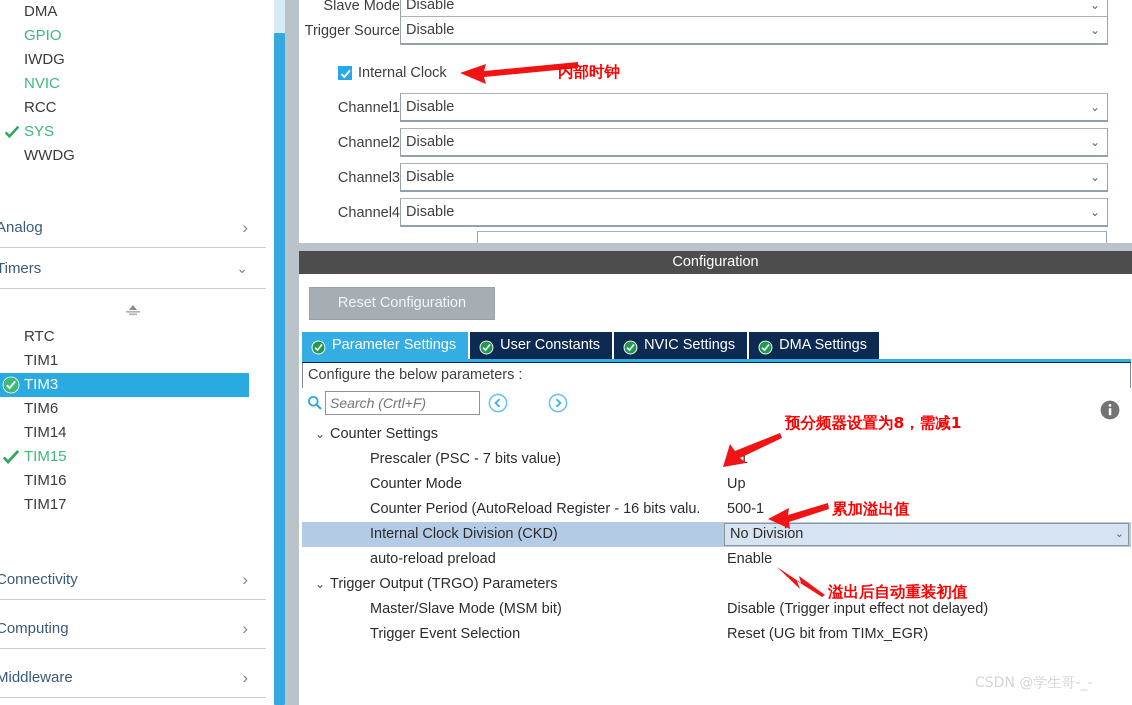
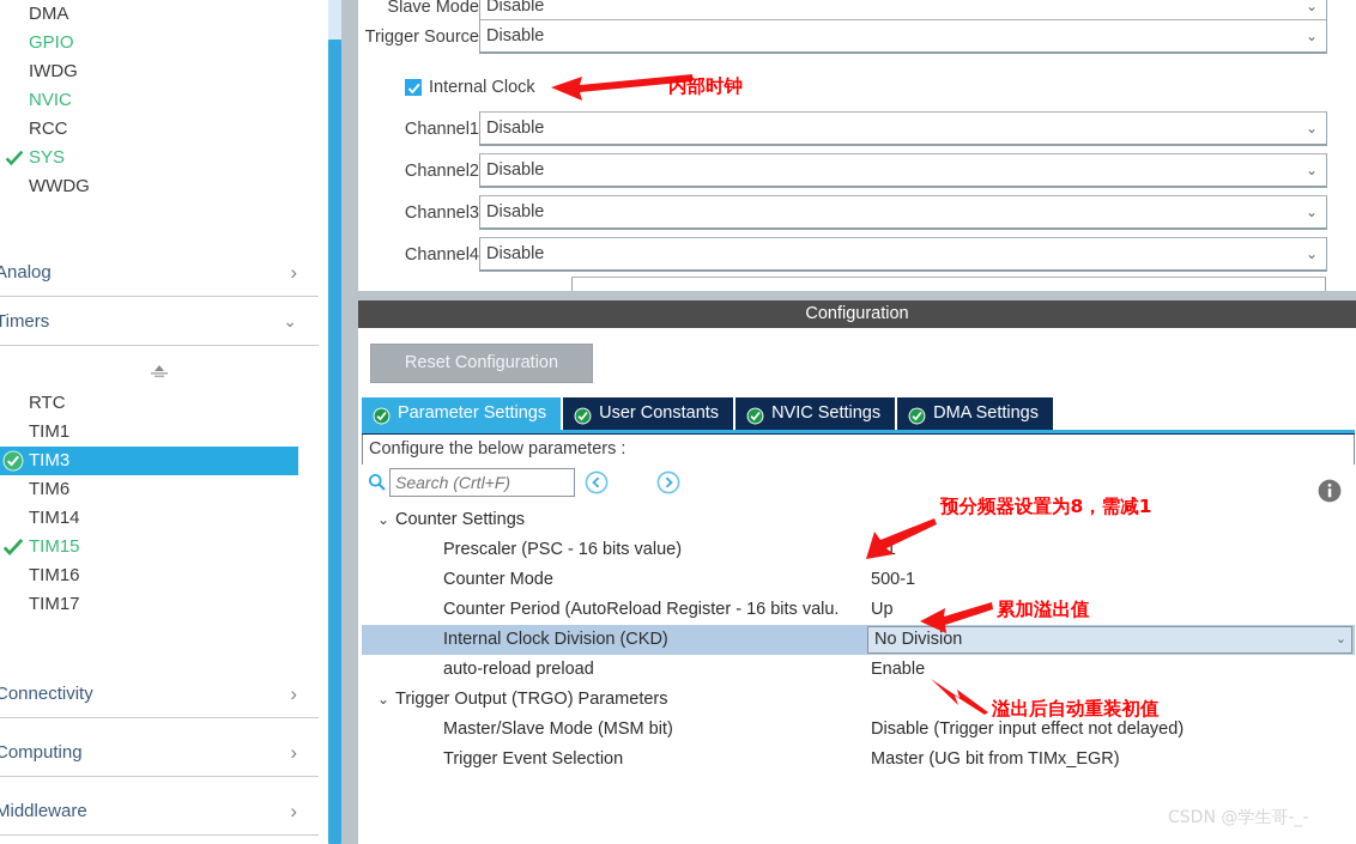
  DMA
  GPIO
  IWDG
  NVIC
  RCC
  SYS
  WWDG
  Analog
  ›
  Timers
  ⌄
  RTC
  TIM1
  TIM3
  TIM6
  TIM14
  TIM15
  TIM16
  TIM17
  Connectivity
  ›
  Computing
  ›
  Middleware
  ›
  Slave Mode
  Disable
  ⌄
  Trigger Source
  Disable
  ⌄
  Channel1
  Disable
  ⌄
  Channel2
  Disable
  ⌄
  Channel3
  Disable
  ⌄
  Channel4
  Disable
  ⌄
  Internal Clock
  Configuration
  Reset Configuration
  Parameter Settings
  User Constants
  NVIC Settings
  DMA Settings
  Configure the below parameters :
  Search (Crtl+F)
  ⌄
  Counter Settings
- Prescaler (PSC - 7 bits value)
+ Prescaler (PSC - 16 bits value)
  Counter Mode
- Up
+ 500-1
  Counter Period (AutoReload Register - 16 bits valu.
- 500-1
+ Up
  Internal Clock Division (CKD)
  No Division
  ⌄
  auto-reload preload
  Enable
  ⌄
  Trigger Output (TRGO) Parameters
  Master/Slave Mode (MSM bit)
  Disable (Trigger input effect not delayed)
  Trigger Event Selection
- Reset (UG bit from TIMx_EGR)
+ Master (UG bit from TIMx_EGR)
  内部时钟
  预分频器设置为8，需减1
  累加溢出值
  溢出后自动重装初值
  CSDN @学生哥-_-
